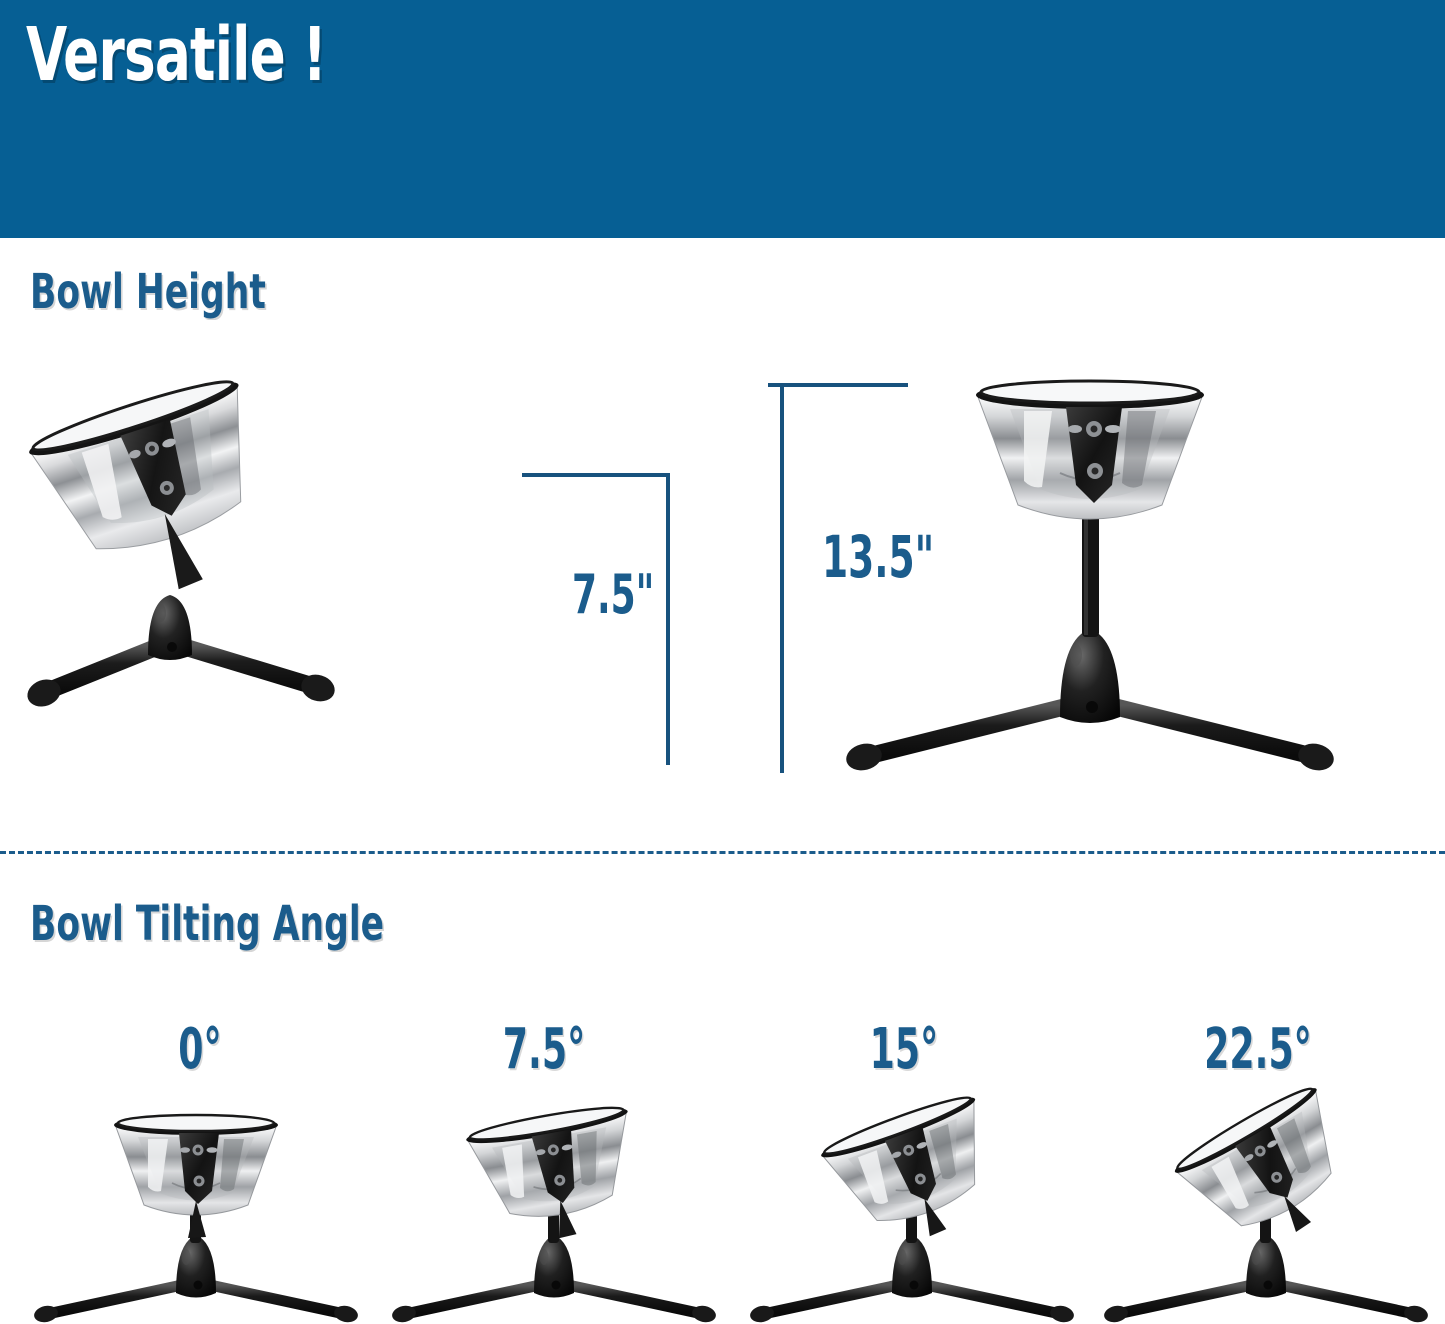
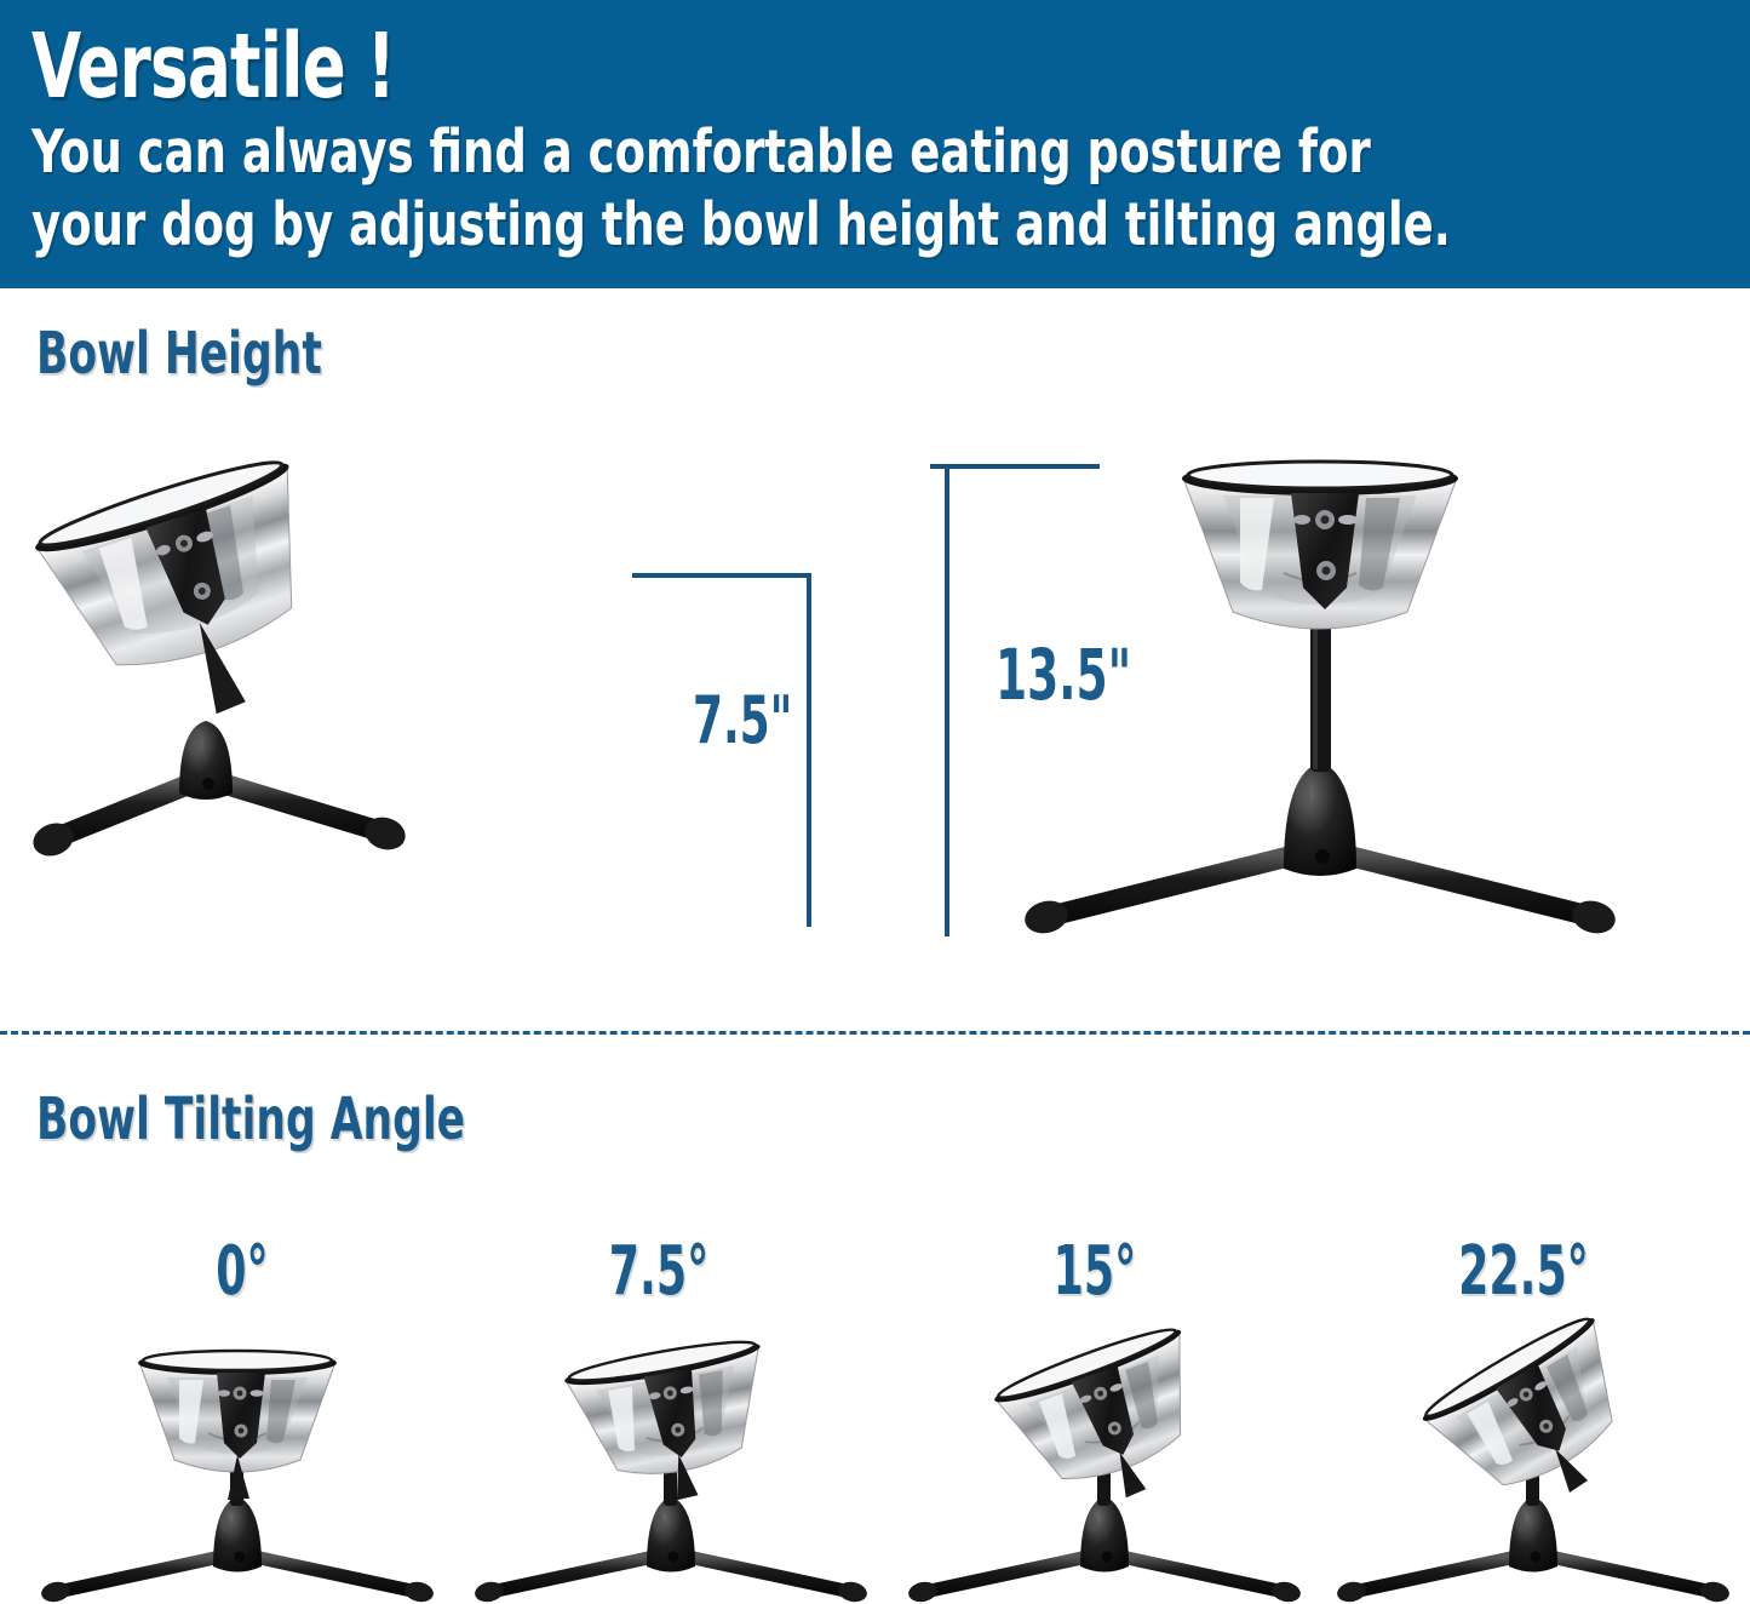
  Versatile !
+ You can always find a comfortable eating posture for
+ your dog by adjusting the bowl height and tilting angle.
  Bowl Height
  7.5"
  13.5"
  Bowl Tilting Angle
  0°
  7.5°
  15°
  22.5°
